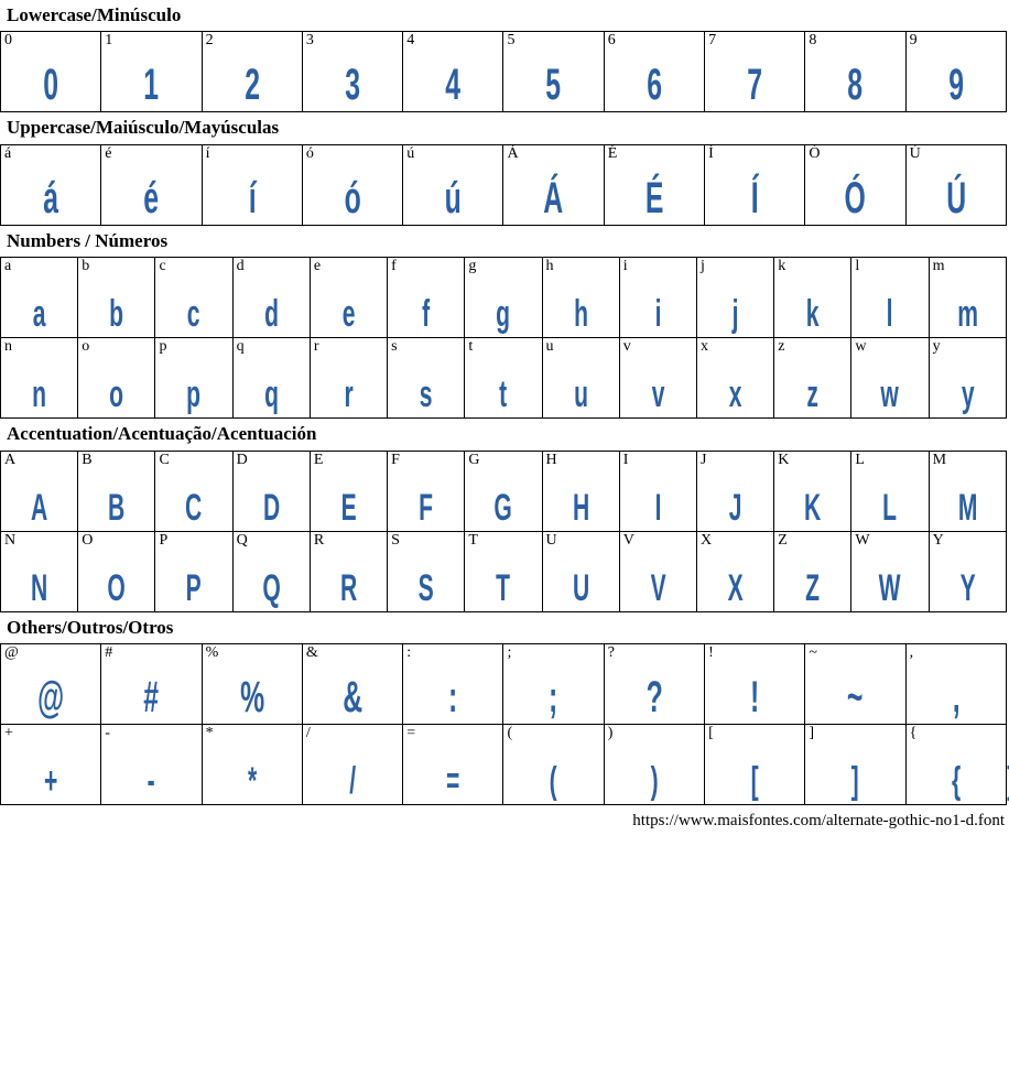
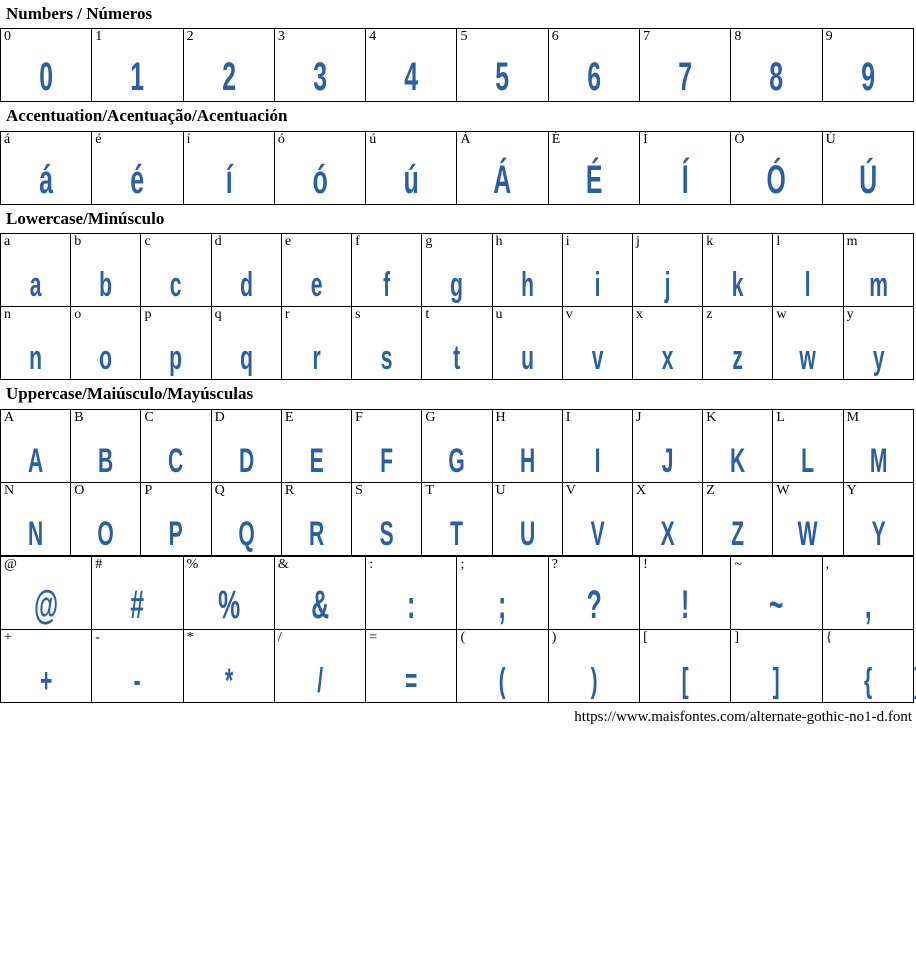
- Lowercase/Minúsculo
+ Numbers / Números
  00	11	22	33	44	55	66	77	88	99
- Uppercase/Maiúsculo/Mayúsculas
+ Accentuation/Acentuação/Acentuación
  áá	éé	íí	óó	úú	ÁÁ	ÉÉ	ÍÍ	ÓÓ	ÚÚ
- Numbers / Números
+ Lowercase/Minúsculo
  aa	bb	cc	dd	ee	ff	gg	hh	ii	jj	kk	ll	mm
  nn	oo	pp	qq	rr	ss	tt	uu	vv	xx	zz	ww	yy
- Accentuation/Acentuação/Acentuación
+ Uppercase/Maiúsculo/Mayúsculas
  AA	BB	CC	DD	EE	FF	GG	HH	II	JJ	KK	LL	MM
  NN	OO	PP	QQ	RR	SS	TT	UU	VV	XX	ZZ	WW	YY
- Others/Outros/Otros
  @@	##	%%	&&	::	;;	??	!!	~~	,,
  ++	--	**	//	==	((	))	[[	]]	{{
  https://www.maisfontes.com/alternate-gothic-no1-d.font
